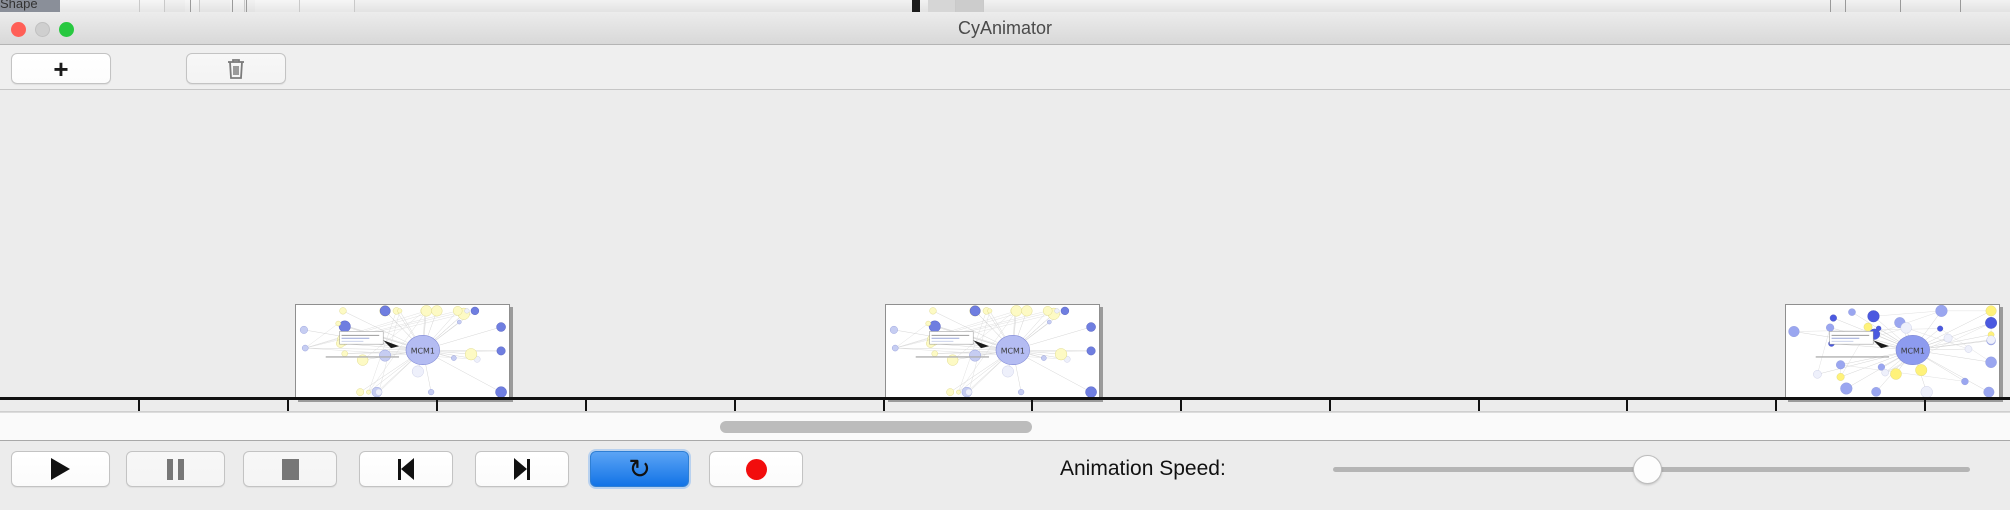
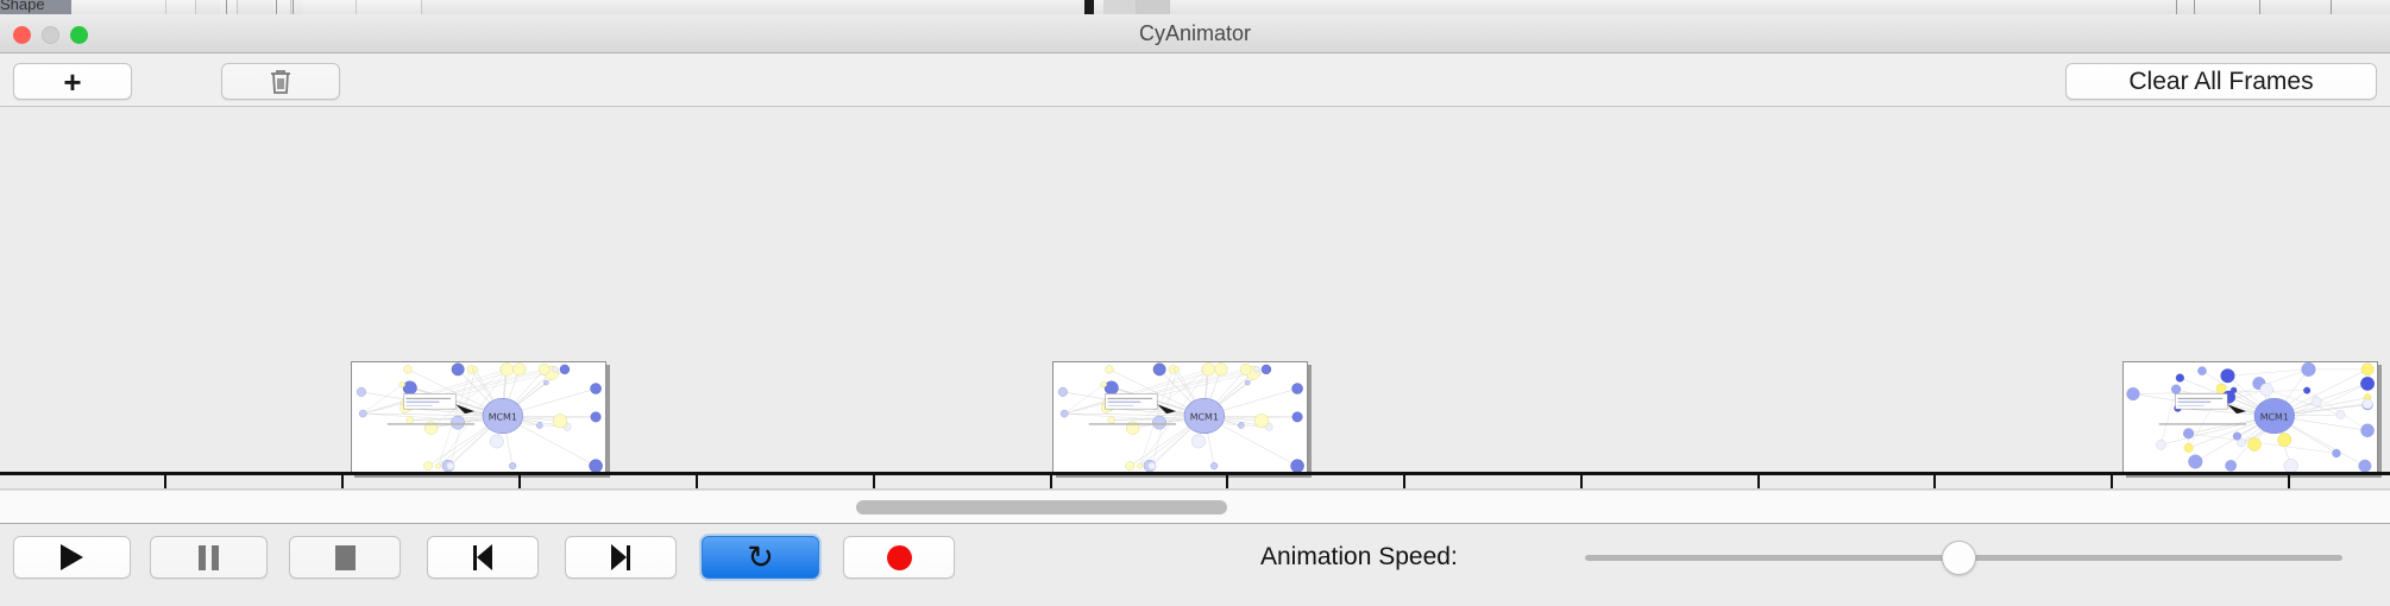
  Shape
  CyAnimator
  +
+ Clear All Frames
  MCM1
  MCM1
  MCM1
  ↻
  Animation Speed:
